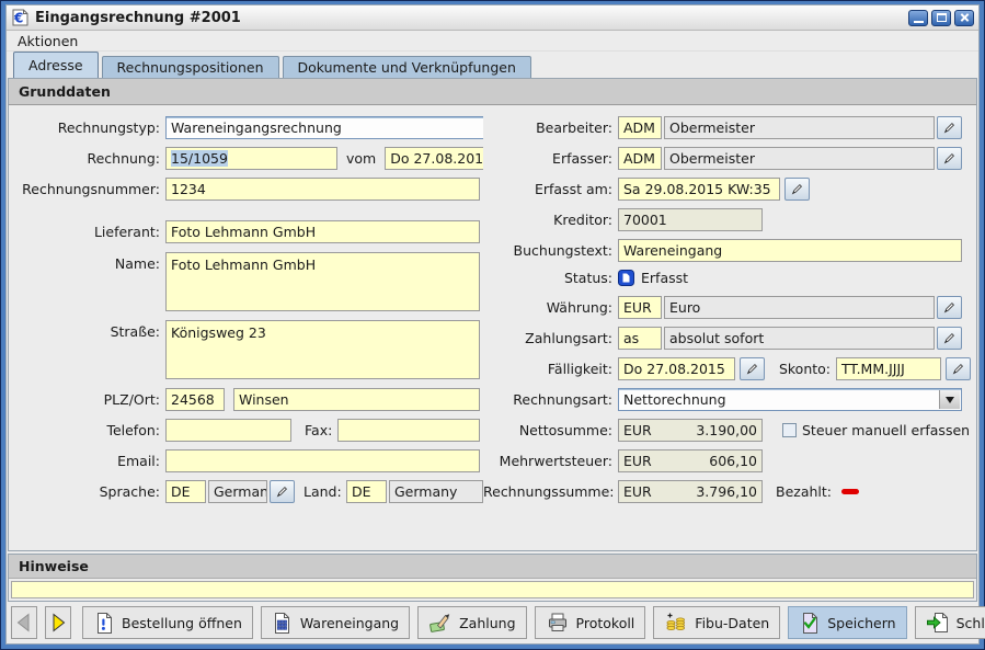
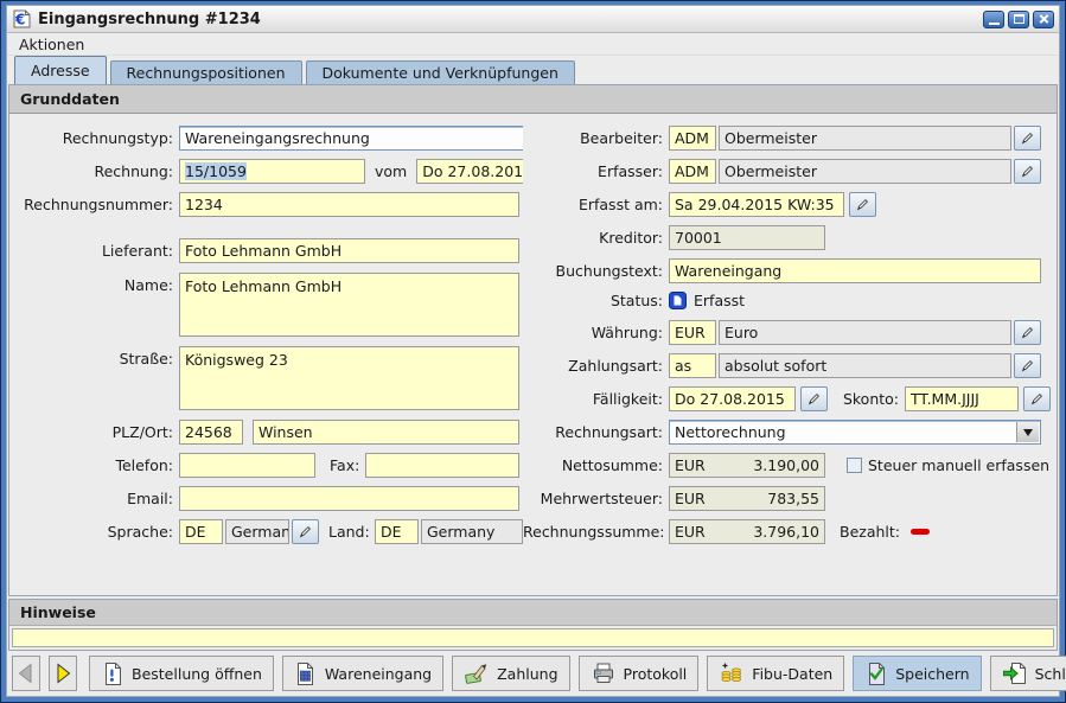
  €
- Eingangsrechnung #2001
+ Eingangsrechnung #1234
  Aktionen
  Adresse
  Rechnungspositionen
  Dokumente und Verknüpfungen
  Grunddaten
  Rechnungstyp:
  Wareneingangsrechnung
  Rechnung:
  15/1059
  vom
  Do 27.08.201
  Rechnungsnummer:
  1234
  Lieferant:
  Foto Lehmann GmbH
  Name:
  Foto Lehmann GmbH
  Straße:
  Königsweg 23
  PLZ/Ort:
  24568
  Winsen
  Telefon:
  Fax:
  Email:
  Sprache:
  DE
  German
  Land:
  DE
  Germany
  Bearbeiter:
  ADM
  Obermeister
  Erfasser:
  ADM
  Obermeister
  Erfasst am:
- Sa 29.08.2015 KW:35
+ Sa 29.04.2015 KW:35
  Kreditor:
  70001
  Buchungstext:
  Wareneingang
  Status:
  Erfasst
  Währung:
  EUR
  Euro
  Zahlungsart:
  as
  absolut sofort
  Fälligkeit:
  Do 27.08.2015
  Skonto:
  TT.MM.JJJJ
  Rechnungsart:
  Nettorechnung
  Nettosumme:
  EUR
  3.190,00
  Steuer manuell erfassen
  Mehrwertsteuer:
  EUR
- 606,10
+ 783,55
  Rechnungssumme:
  EUR
  3.796,10
  Bezahlt:
  Hinweise
  Bestellung öffnen
  Wareneingang
  Zahlung
  Protokoll
  Fibu-Daten
  Speichern
